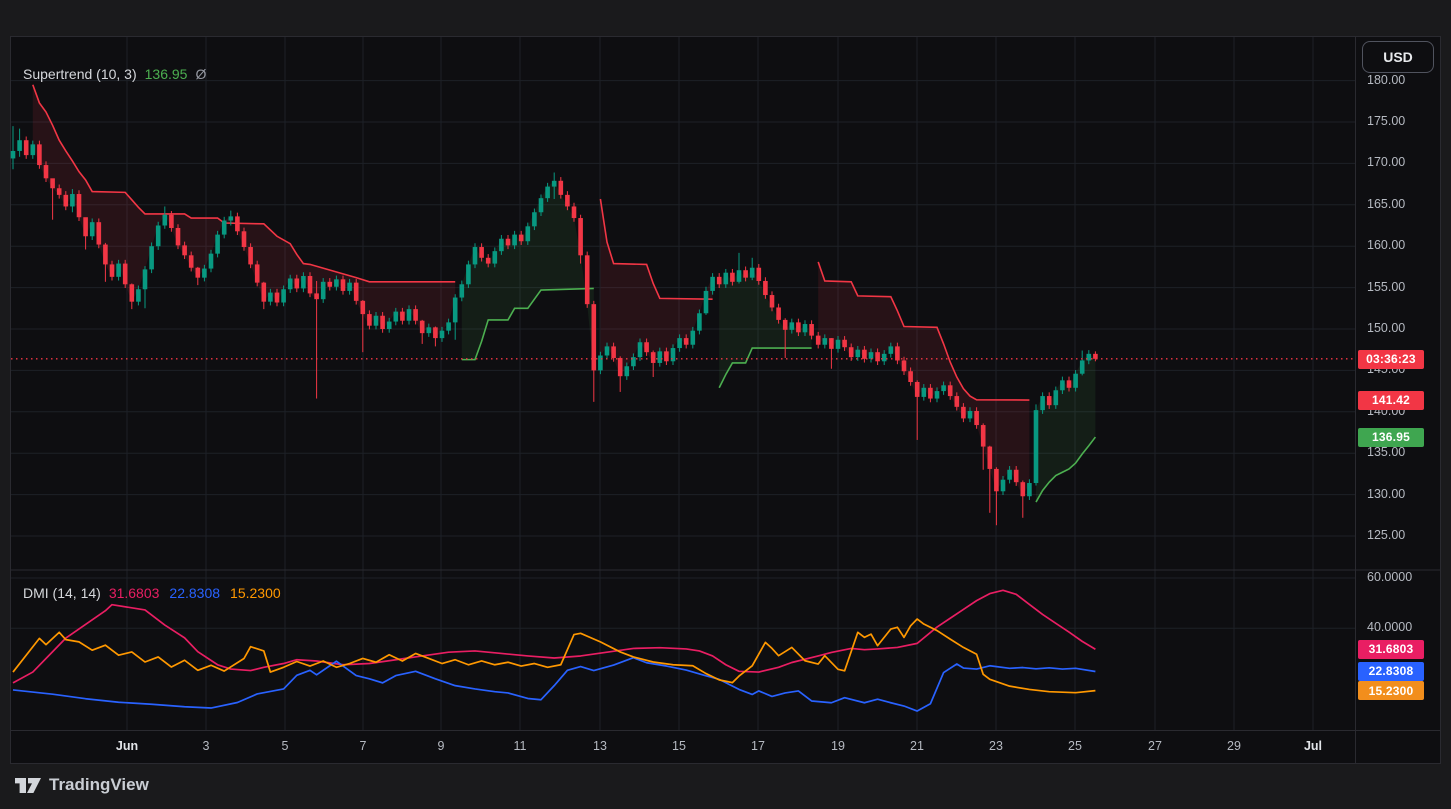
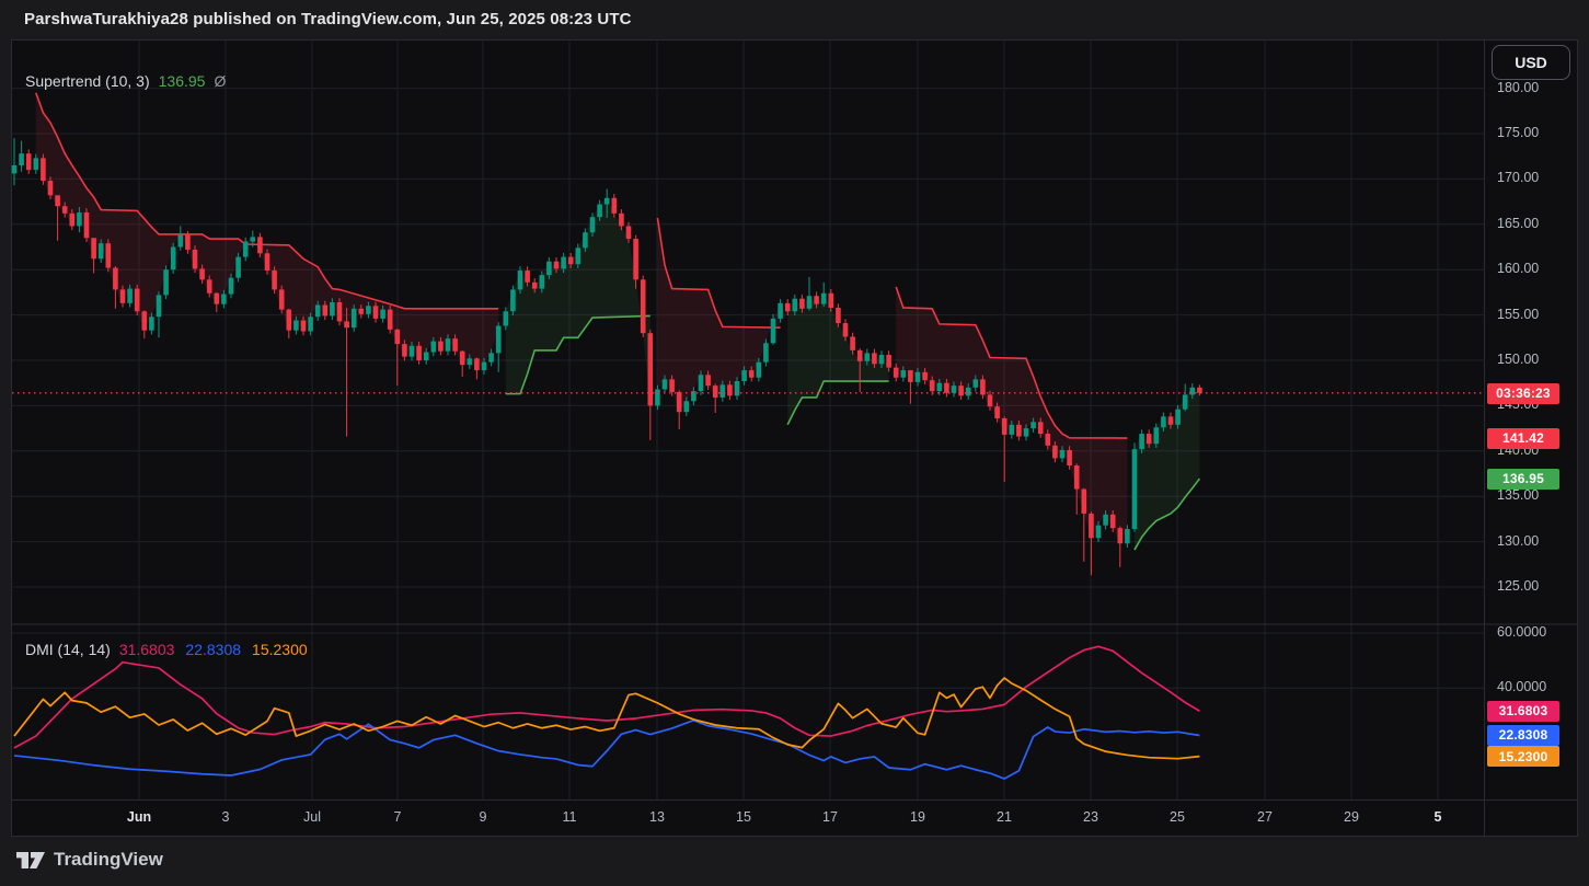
+ ParshwaTurakhiya28 published on TradingView.com, Jun 25, 2025 08:23 UTC
  Supertrend (10, 3)
  136.95
  Ø
  DMI (14, 14)
  31.6803
  22.8308
  15.2300
  USD
  180.00
  175.00
  170.00
  165.00
  160.00
  155.00
  150.00
  145.00
  140.00
  135.00
  130.00
  125.00
  60.0000
  40.0000
  03:36:23
  141.42
  136.95
  31.6803
  22.8308
  15.2300
  Jun
  3
- 5
+ Jul
  7
  9
  11
  13
  15
  17
  19
  21
  23
  25
  27
  29
- Jul
+ 5
  TradingView
